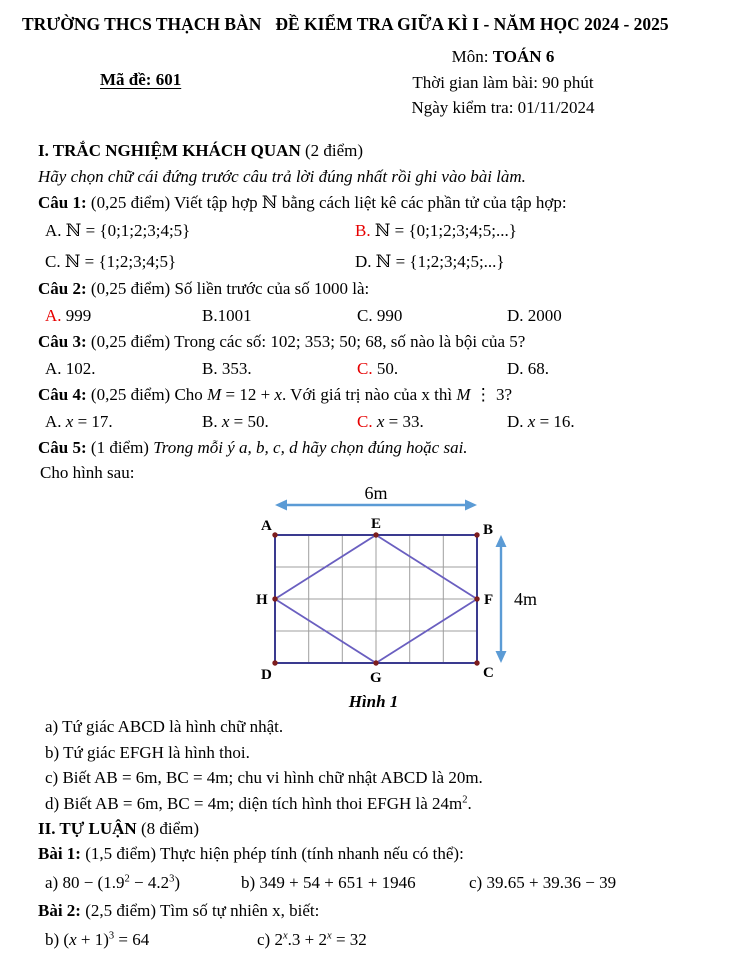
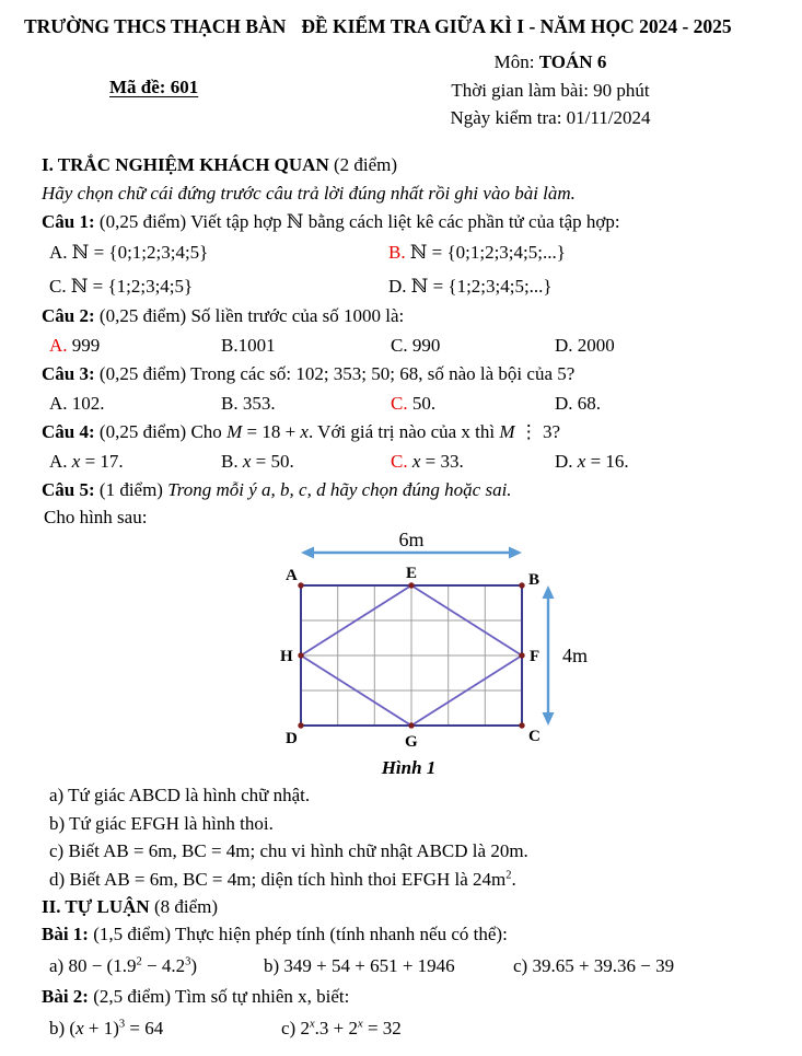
  TRƯỜNG THCS THẠCH BÀN
  ĐỀ KIỂM TRA GIỮA KÌ I - NĂM HỌC 2024 - 2025
  Môn: TOÁN 6
  Thời gian làm bài: 90 phút
  Ngày kiểm tra: 01/11/2024
  Mã đề: 601
  I. TRẮC NGHIỆM KHÁCH QUAN (2 điểm)
  Hãy chọn chữ cái đứng trước câu trả lời đúng nhất rồi ghi vào bài làm.
  Câu 1: (0,25 điểm) Viết tập hợp ℕ bằng cách liệt kê các phần tử của tập hợp:
  A. ℕ = {0;1;2;3;4;5}
  B. ℕ = {0;1;2;3;4;5;...}
  C. ℕ = {1;2;3;4;5}
  D. ℕ = {1;2;3;4;5;...}
  Câu 2: (0,25 điểm) Số liền trước của số 1000 là:
  A. 999
  B.1001
  C. 990
  D. 2000
  Câu 3: (0,25 điểm) Trong các số: 102; 353; 50; 68, số nào là bội của 5?
  A. 102.
  B. 353.
  C. 50.
  D. 68.
- Câu 4: (0,25 điểm) Cho M = 12 + x. Với giá trị nào của x thì M ⋮ 3?
+ Câu 4: (0,25 điểm) Cho M = 18 + x. Với giá trị nào của x thì M ⋮ 3?
  A. x = 17.
  B. x = 50.
  C. x = 33.
  D. x = 16.
  Câu 5: (1 điểm) Trong mỗi ý a, b, c, d hãy chọn đúng hoặc sai.
  Cho hình sau:
  6m
  4m
  A
  B
  C
  D
  E
  F
  G
  H
  Hình 1
  a) Tứ giác ABCD là hình chữ nhật.
  b) Tứ giác EFGH là hình thoi.
  c) Biết AB = 6m, BC = 4m; chu vi hình chữ nhật ABCD là 20m.
  d) Biết AB = 6m, BC = 4m; diện tích hình thoi EFGH là 24m2.
  II. TỰ LUẬN (8 điểm)
  Bài 1: (1,5 điểm) Thực hiện phép tính (tính nhanh nếu có thể):
  a) 80 − (1.92 − 4.23)
  b) 349 + 54 + 651 + 1946
  c) 39.65 + 39.36 − 39
  Bài 2: (2,5 điểm) Tìm số tự nhiên x, biết:
  b) (x + 1)3 = 64
  c) 2x.3 + 2x = 32
